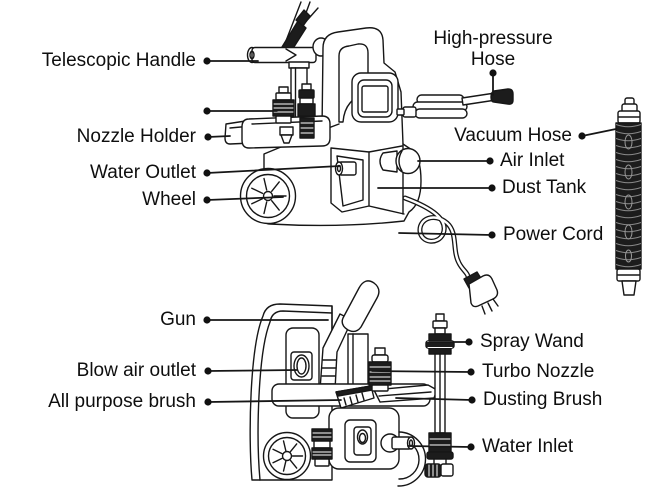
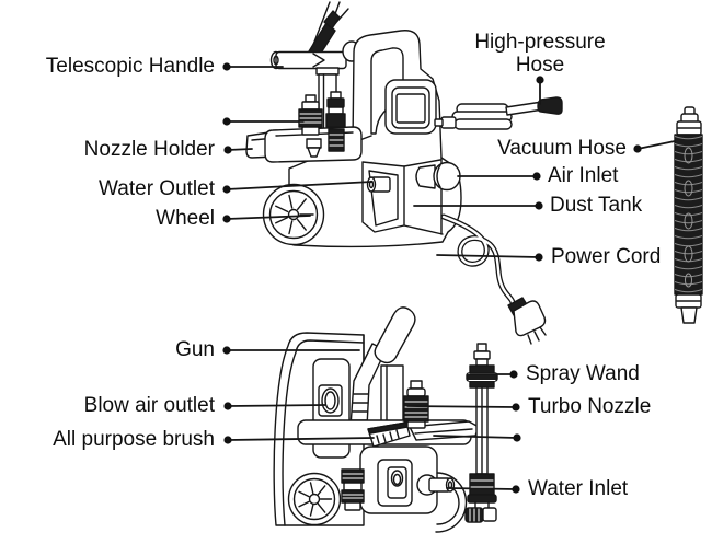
  Telescopic Handle
  Nozzle Holder
  Water Outlet
  Wheel
  High-pressure
  Hose
  Vacuum Hose
  Air Inlet
  Dust Tank
  Power Cord
  Gun
  Blow air outlet
  All purpose brush
  Spray Wand
  Turbo Nozzle
- Dusting Brush
  Water Inlet
